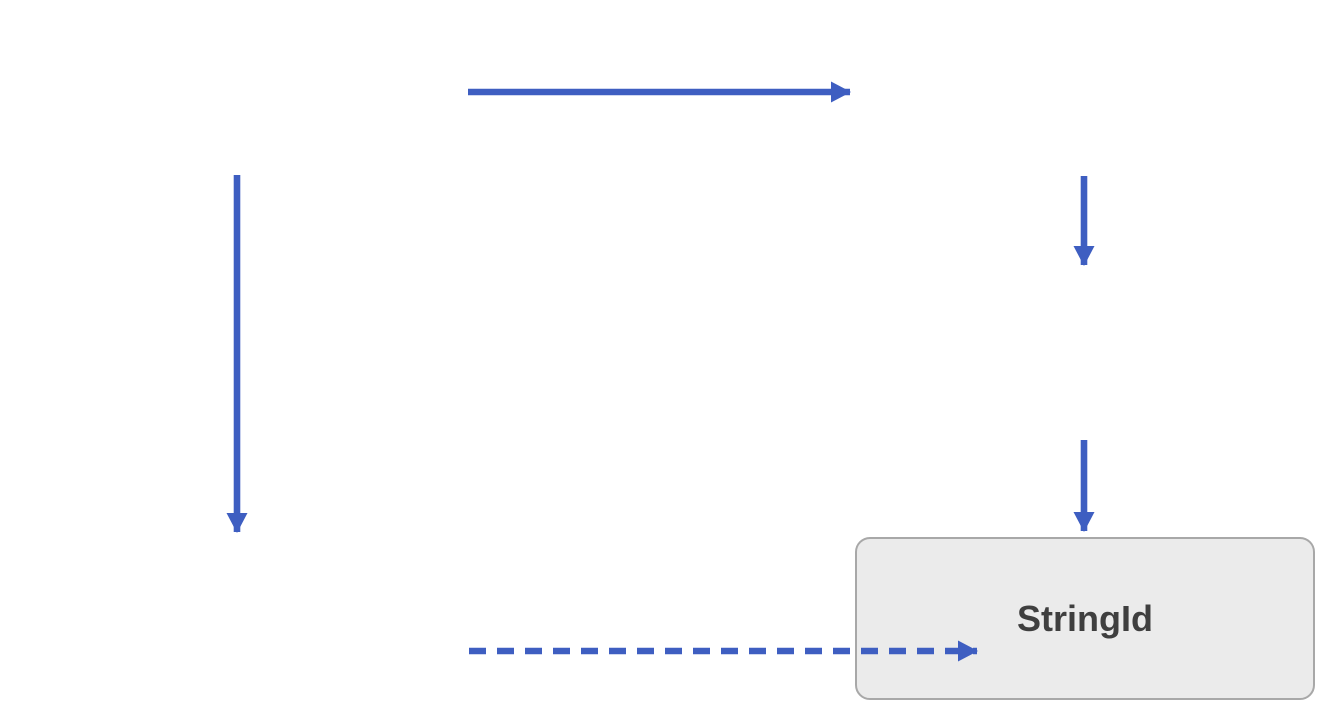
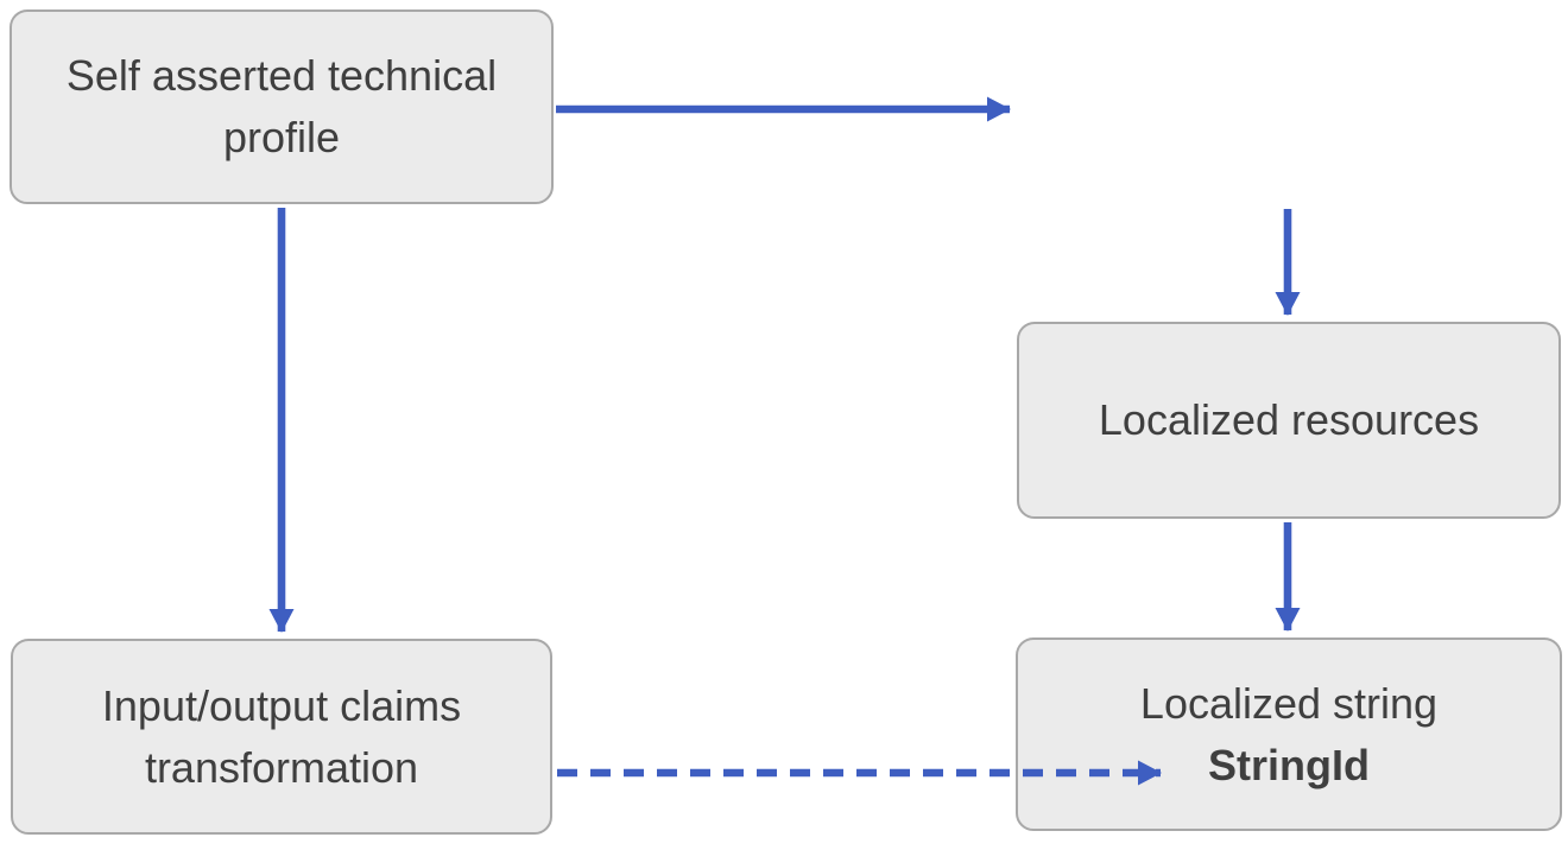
+ Self asserted technical profile
+ Localized resources
+ Input/output claims transformation
+ Localized string
  StringId
